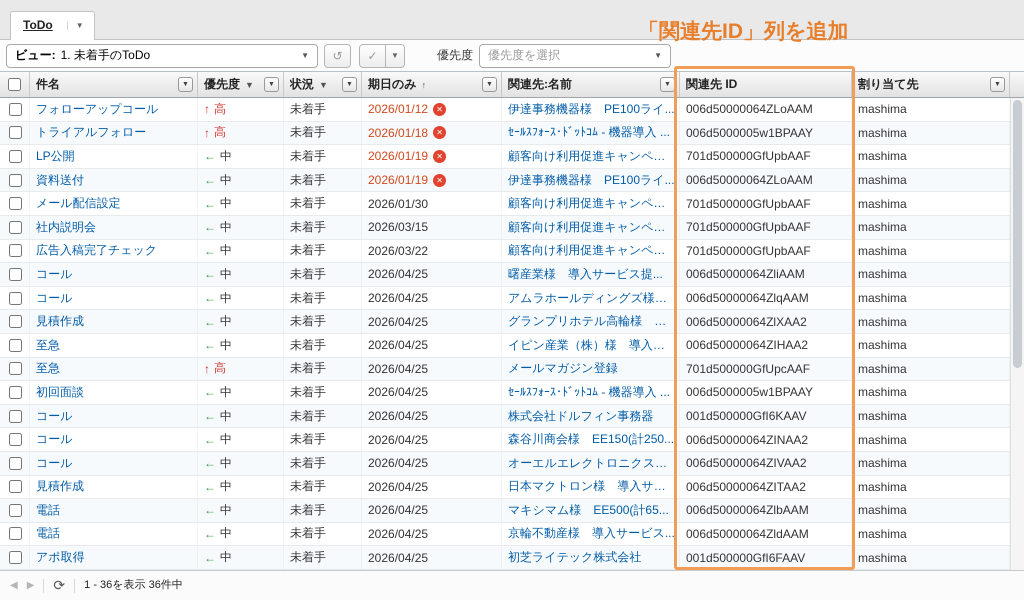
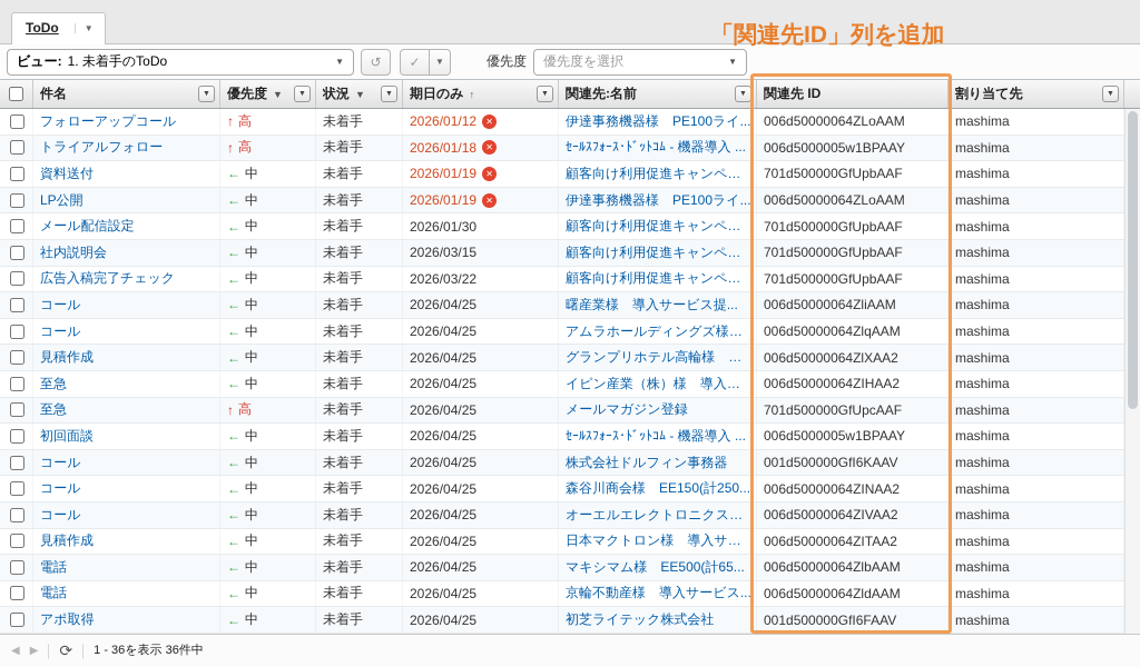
  ToDo
  ▼
  ビュー:
  1. 未着手のToDo
  ▼
  ↺
  ✓
  ▼
  優先度
  優先度を選択
  ▼
  件名
  優先度
  ▼
  状況
  ▼
  期日のみ
  ↑
  関連先:名前
  関連先 ID
  割り当て先
  フォローアップコール
  ↑
  高
  未着手
  2026/01/12
  ✕
  伊達事務機器様 PE100ライ...
  006d50000064ZLoAAM
  mashima
  トライアルフォロー
  ↑
  高
  未着手
  2026/01/18
  ✕
  ｾｰﾙｽﾌｫｰｽ･ﾄﾞｯﾄｺﾑ - 機器導入 ...
  006d5000005w1BPAAY
  mashima
- LP公開
+ 資料送付
  ←
  中
  未着手
  2026/01/19
  ✕
  顧客向け利用促進キャンペーン
  701d500000GfUpbAAF
  mashima
- 資料送付
+ LP公開
  ←
  中
  未着手
  2026/01/19
  ✕
  伊達事務機器様 PE100ライ...
  006d50000064ZLoAAM
  mashima
  メール配信設定
  ←
  中
  未着手
  2026/01/30
  顧客向け利用促進キャンペーン
  701d500000GfUpbAAF
  mashima
  社内説明会
  ←
  中
  未着手
  2026/03/15
  顧客向け利用促進キャンペーン
  701d500000GfUpbAAF
  mashima
  広告入稿完了チェック
  ←
  中
  未着手
  2026/03/22
  顧客向け利用促進キャンペーン
  701d500000GfUpbAAF
  mashima
  コール
  ←
  中
  未着手
  2026/04/25
  曙産業様 導入サービス提...
  006d50000064ZliAAM
  mashima
  コール
  ←
  中
  未着手
  2026/04/25
  アムラホールディングズ様 ..
  006d50000064ZlqAAM
  mashima
  見積作成
  ←
  中
  未着手
  2026/04/25
  グランプリホテル高輪様 導...
  006d50000064ZlXAA2
  mashima
  至急
  ←
  中
  未着手
  2026/04/25
  イピン産業（株）様 導入コ...
  006d50000064ZIHAA2
  mashima
  至急
  ↑
  高
  未着手
  2026/04/25
  メールマガジン登録
  701d500000GfUpcAAF
  mashima
  初回面談
  ←
  中
  未着手
  2026/04/25
  ｾｰﾙｽﾌｫｰｽ･ﾄﾞｯﾄｺﾑ - 機器導入 ...
  006d5000005w1BPAAY
  mashima
  コール
  ←
  中
  未着手
  2026/04/25
  株式会社ドルフィン事務器
  001d500000GfI6KAAV
  mashima
  コール
  ←
  中
  未着手
  2026/04/25
  森谷川商会様 EE150(計250...
  006d50000064ZINAA2
  mashima
  コール
  ←
  中
  未着手
  2026/04/25
  オーエルエレクトロニクス様..
  006d50000064ZIVAA2
  mashima
  見積作成
  ←
  中
  未着手
  2026/04/25
  日本マクトロン様 導入サー...
  006d50000064ZITAA2
  mashima
  電話
  ←
  中
  未着手
  2026/04/25
  マキシマム様 EE500(計65...
  006d50000064ZlbAAM
  mashima
  電話
  ←
  中
  未着手
  2026/04/25
  京輪不動産様 導入サービス...
  006d50000064ZldAAM
  mashima
  アポ取得
  ←
  中
  未着手
  2026/04/25
  初芝ライテック株式会社
  001d500000GfI6FAAV
  mashima
  ◀
  ▶
  ⟳
  1 - 36を表示 36件中
  「関連先ID」列を追加
